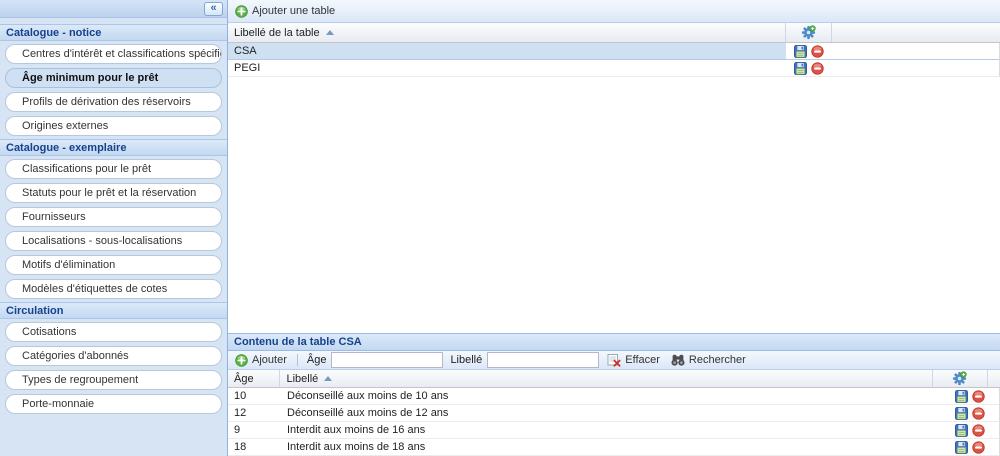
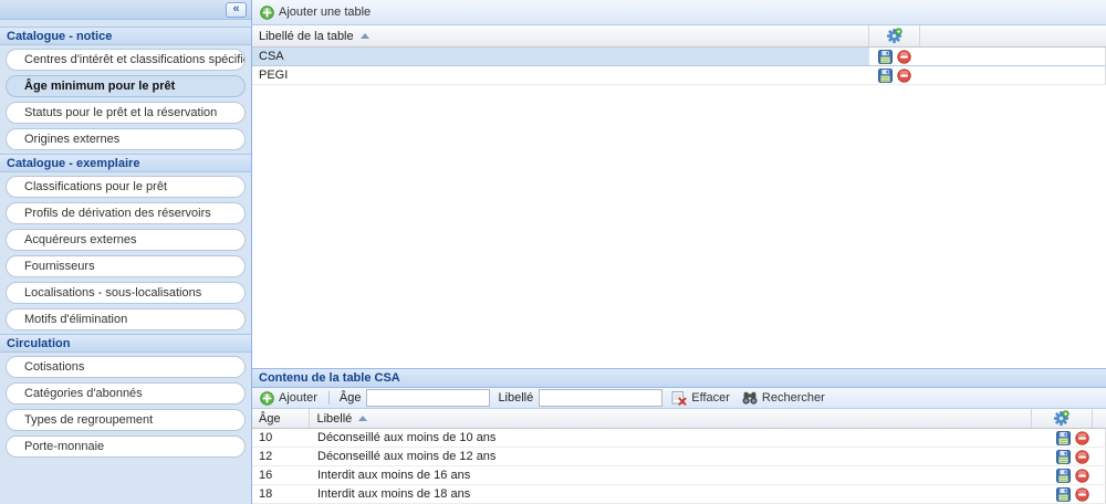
  «
  Catalogue - notice
  Centres d'intérêt et classifications spécifi
  Âge minimum pour le prêt
- Profils de dérivation des réservoirs
+ Statuts pour le prêt et la réservation
  Origines externes
  Catalogue - exemplaire
  Classifications pour le prêt
- Statuts pour le prêt et la réservation
+ Profils de dérivation des réservoirs
+ Acquéreurs externes
  Fournisseurs
  Localisations - sous-localisations
  Motifs d'élimination
- Modèles d'étiquettes de cotes
  Circulation
  Cotisations
  Catégories d'abonnés
  Types de regroupement
  Porte-monnaie
  Ajouter une table
  Libellé de la table
  CSA
  PEGI
  Contenu de la table CSA
  Ajouter
  Âge
  Libellé
  Effacer
  Rechercher
  Âge
  Libellé
  10
  Déconseillé aux moins de 10 ans
  12
  Déconseillé aux moins de 12 ans
- 9
+ 16
  Interdit aux moins de 16 ans
  18
  Interdit aux moins de 18 ans
